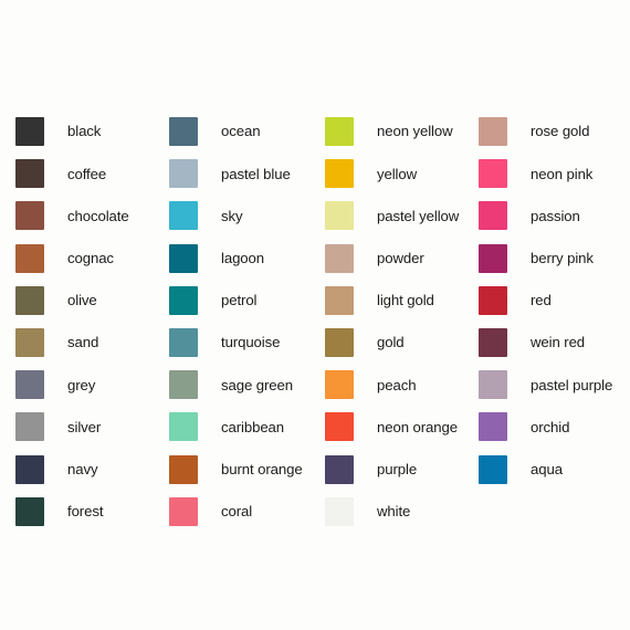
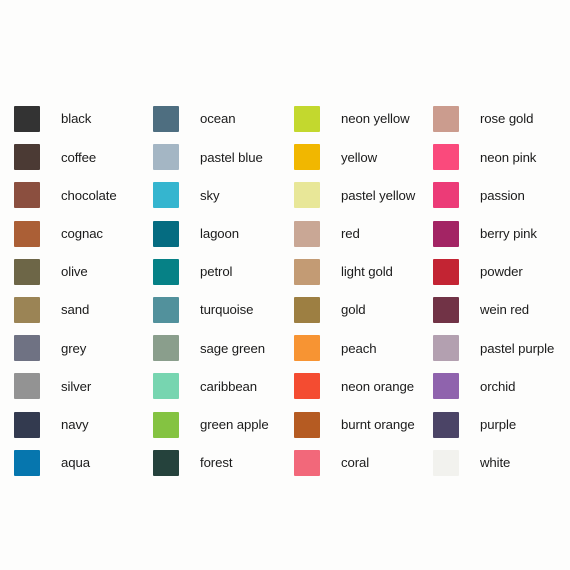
  black
  ocean
  neon yellow
  rose gold
  coffee
  pastel blue
  yellow
  neon pink
  chocolate
  sky
  pastel yellow
  passion
  cognac
  lagoon
- powder
+ red
  berry pink
  olive
  petrol
  light gold
- red
+ powder
  sand
  turquoise
  gold
  wein red
  grey
  sage green
  peach
  pastel purple
  silver
  caribbean
  neon orange
  orchid
  navy
+ green apple
  burnt orange
  purple
  aqua
  forest
  coral
  white
